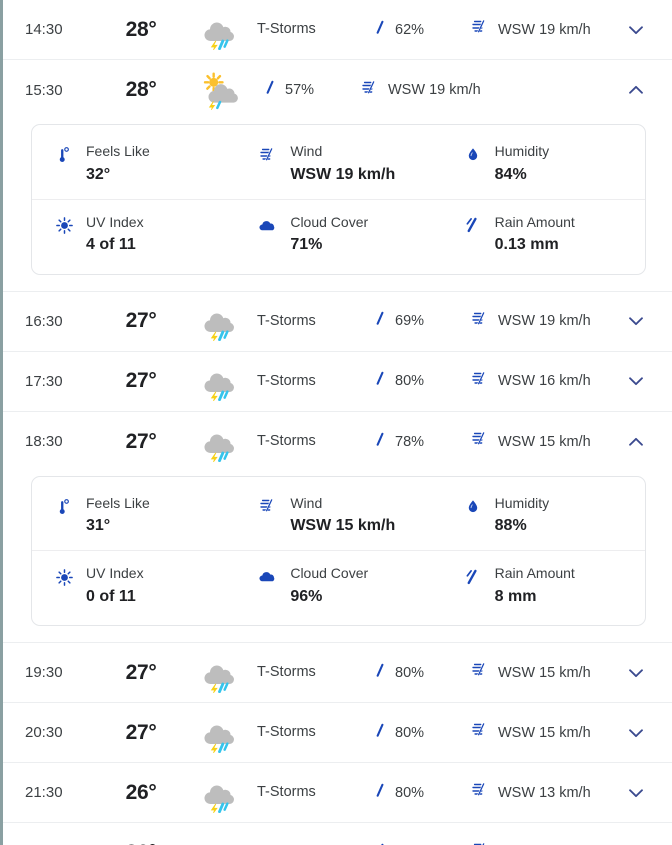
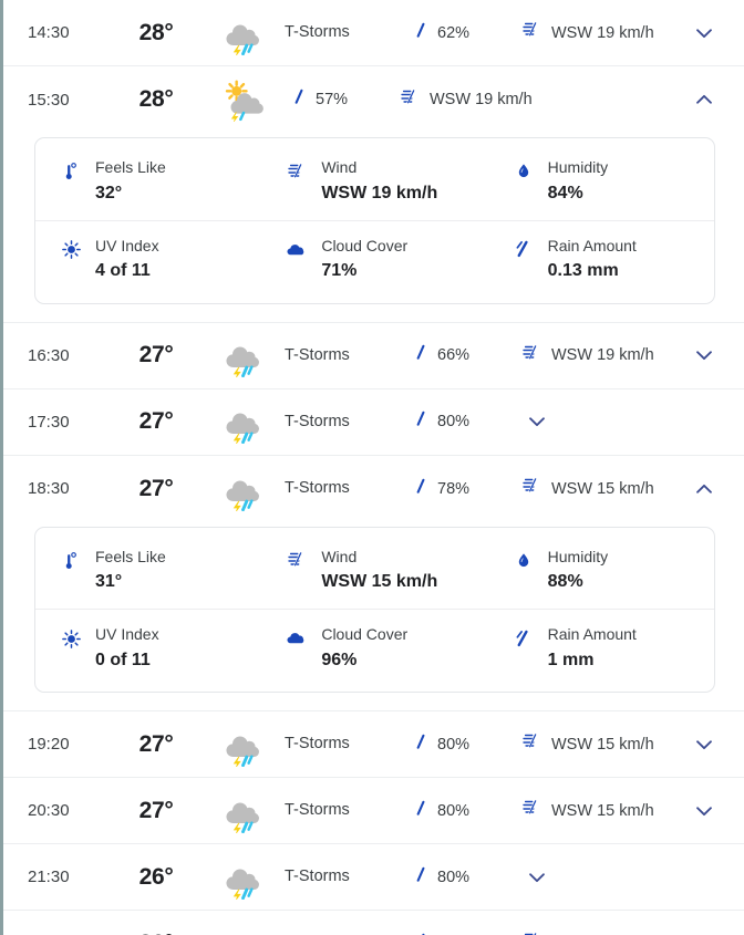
  14:30
  28°
  T-Storms
  62%
  WSW 19 km/h
  15:30
  28°
  57%
  WSW 19 km/h
  Feels Like
  32°
  Wind
  WSW 19 km/h
  Humidity
  84%
  UV Index
  4 of 11
  Cloud Cover
  71%
  Rain Amount
  0.13 mm
  16:30
  27°
  T-Storms
- 69%
+ 66%
  WSW 19 km/h
  17:30
  27°
  T-Storms
  80%
- WSW 16 km/h
  18:30
  27°
  T-Storms
  78%
  WSW 15 km/h
  Feels Like
  31°
  Wind
  WSW 15 km/h
  Humidity
  88%
  UV Index
  0 of 11
  Cloud Cover
  96%
  Rain Amount
- 8 mm
+ 1 mm
- 19:30
+ 19:20
  27°
  T-Storms
  80%
  WSW 15 km/h
  20:30
  27°
  T-Storms
  80%
  WSW 15 km/h
  21:30
  26°
  T-Storms
  80%
- WSW 13 km/h
